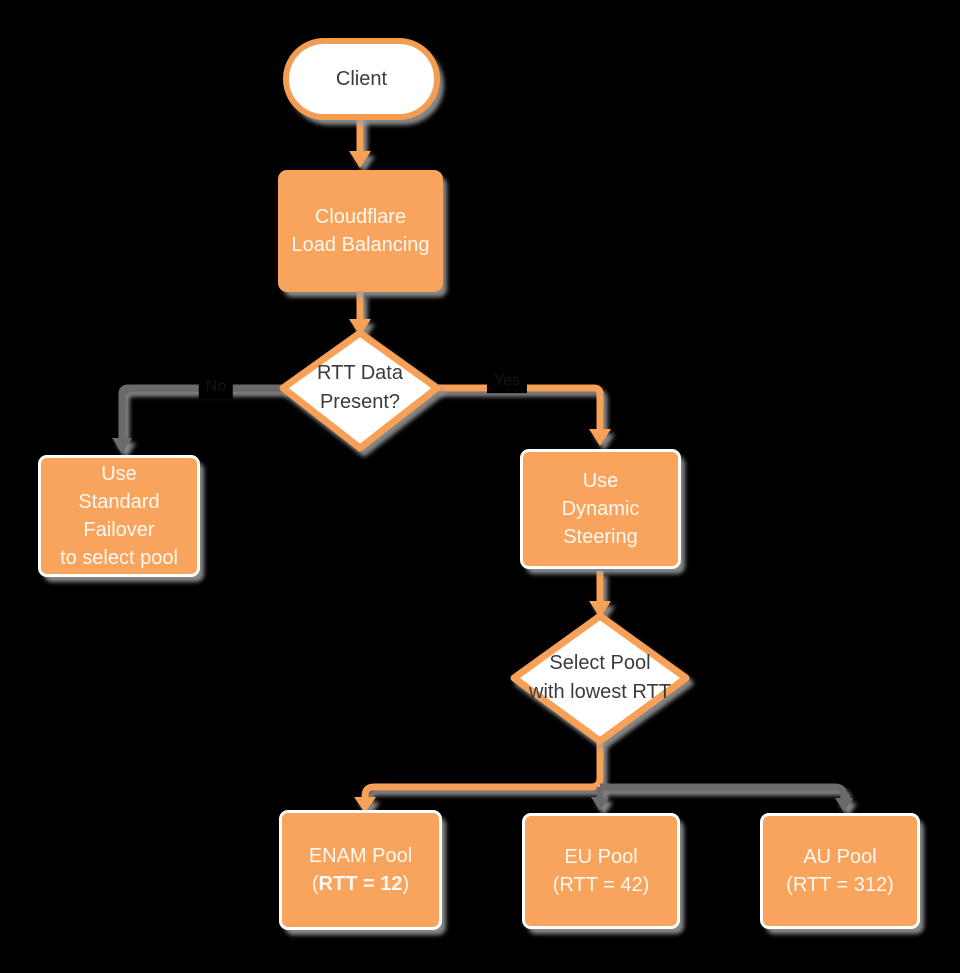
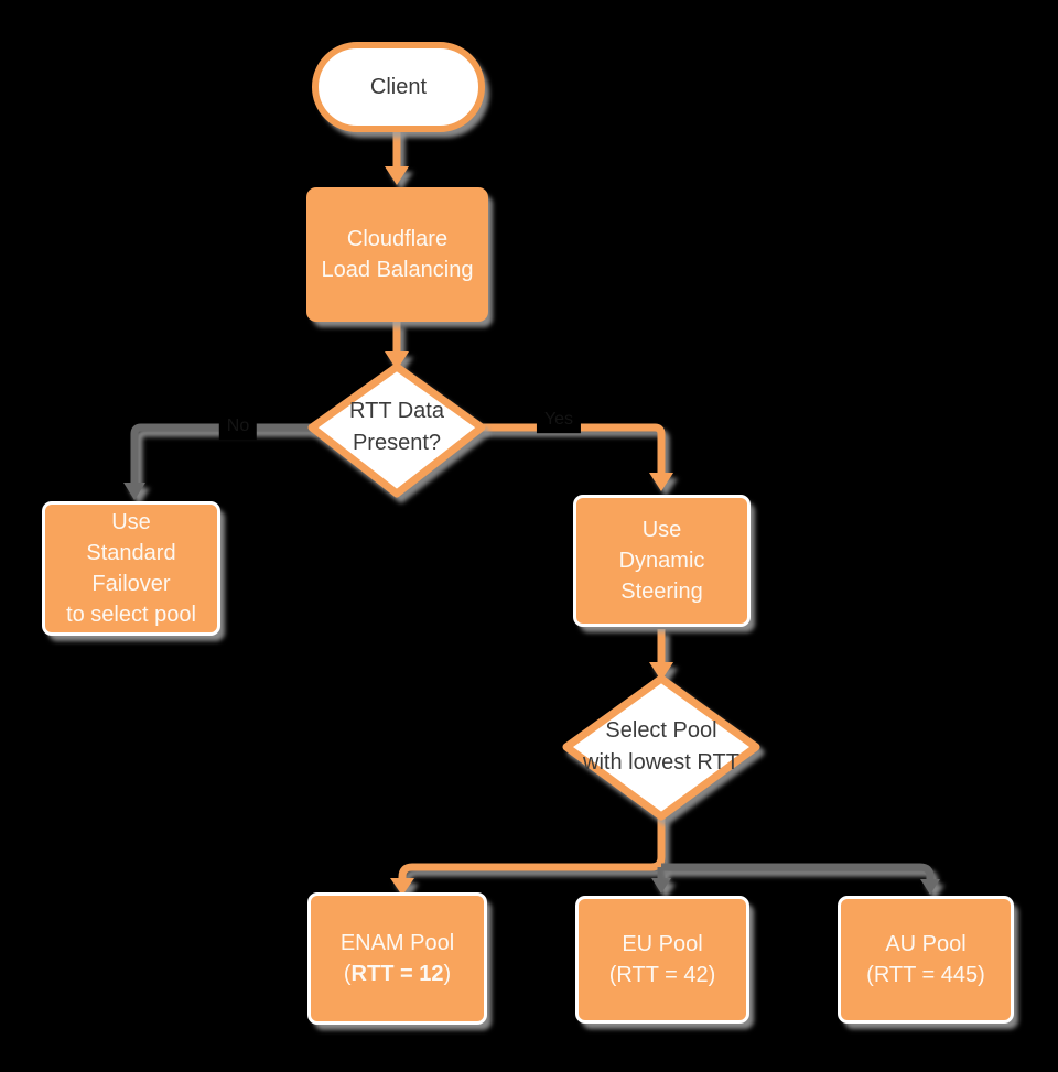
  Client
  Cloudflare
  Load Balancing
  RTT Data
  Present?
  Use
  Standard Failover
  to select pool
  Use
  Dynamic Steering
  Select Pool
  with lowest RTT
  ENAM Pool
  (RTT = 12)
  EU Pool
  (RTT = 42)
  AU Pool
- (RTT = 312)
+ (RTT = 445)
